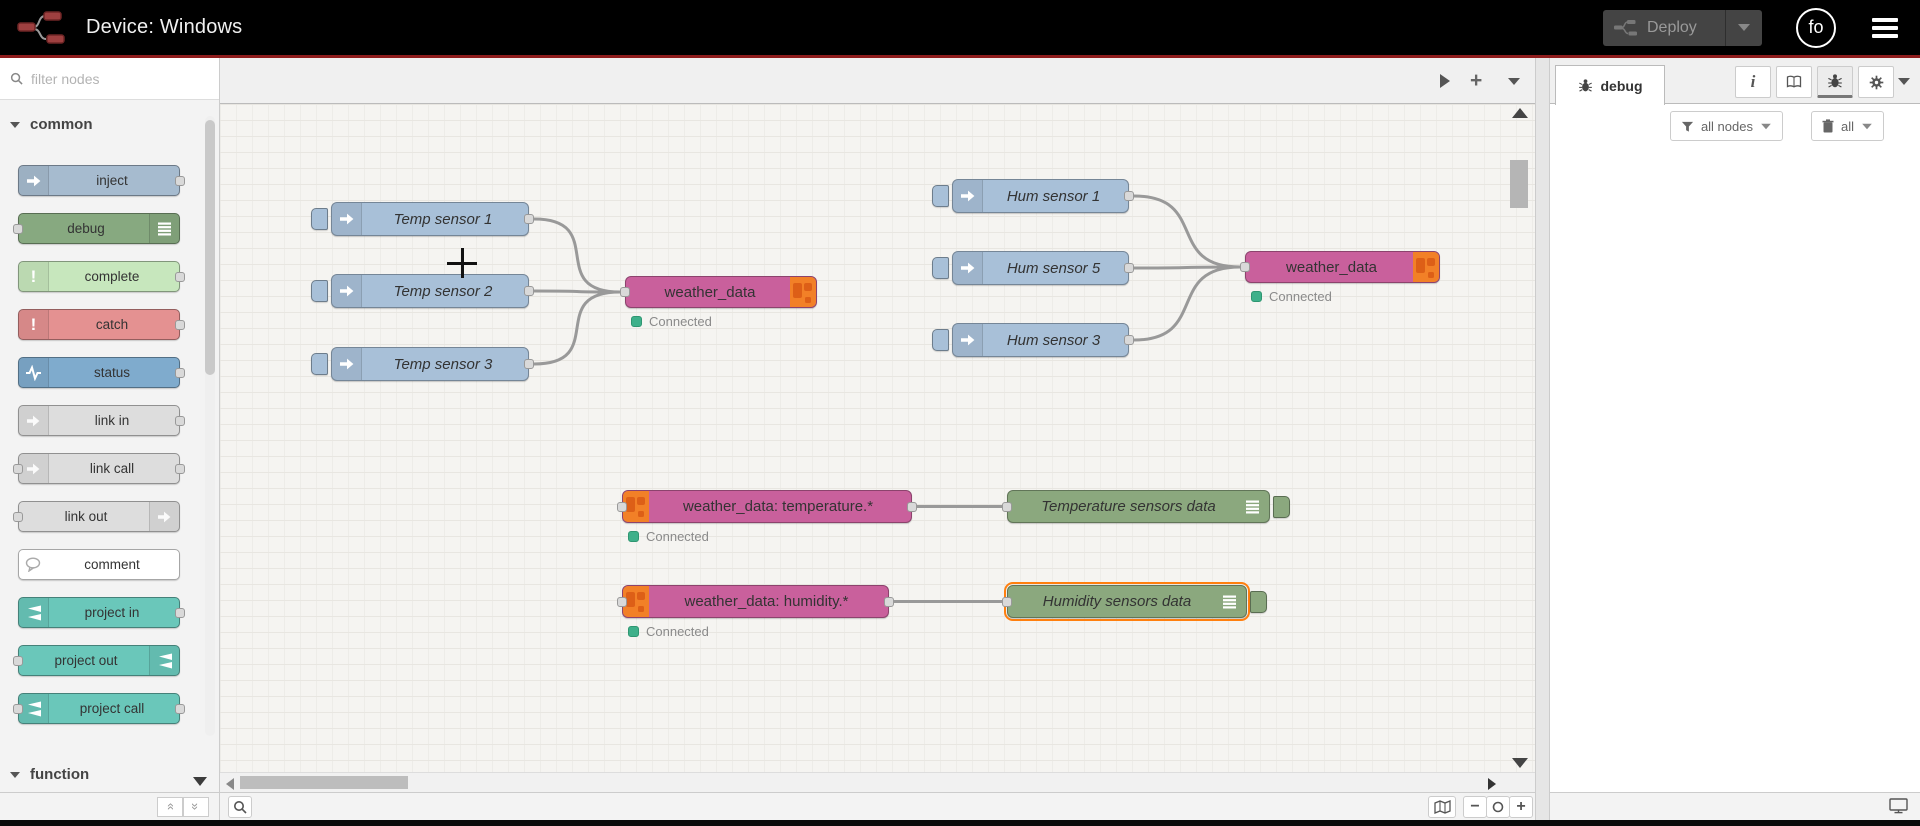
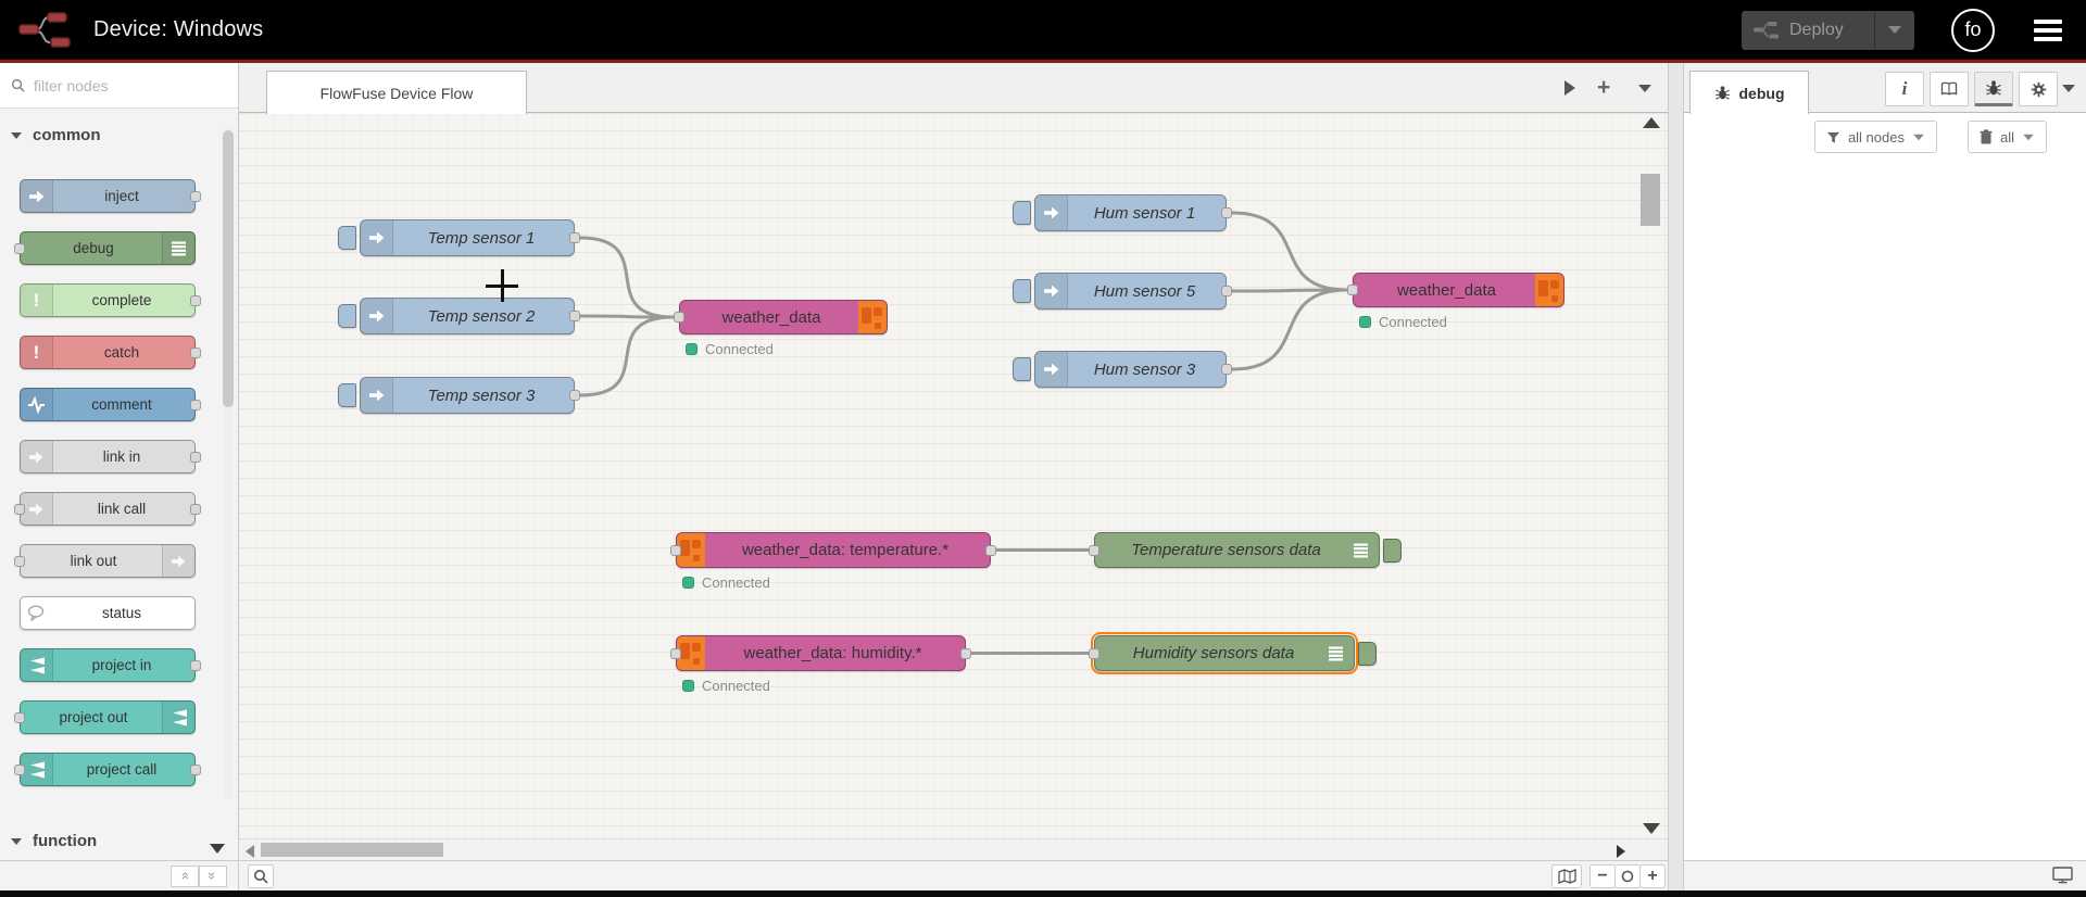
  Device: Windows
  Deploy
  fo
  filter nodes
  common
  inject
  debug
  !
  complete
  !
  catch
- status
+ comment
  link in
  link call
  link out
- comment
+ status
  project in
  project out
  project call
  function
+ FlowFuse Device Flow
  +
  Temp sensor 1
  Temp sensor 2
  Temp sensor 3
  weather_data
  Connected
  Hum sensor 1
  Hum sensor 5
  Hum sensor 3
  weather_data
  Connected
  weather_data: temperature.*
  Connected
  Temperature sensors data
  weather_data: humidity.*
  Connected
  Humidity sensors data
  −
  +
  debug
  i
  all nodes
  all
